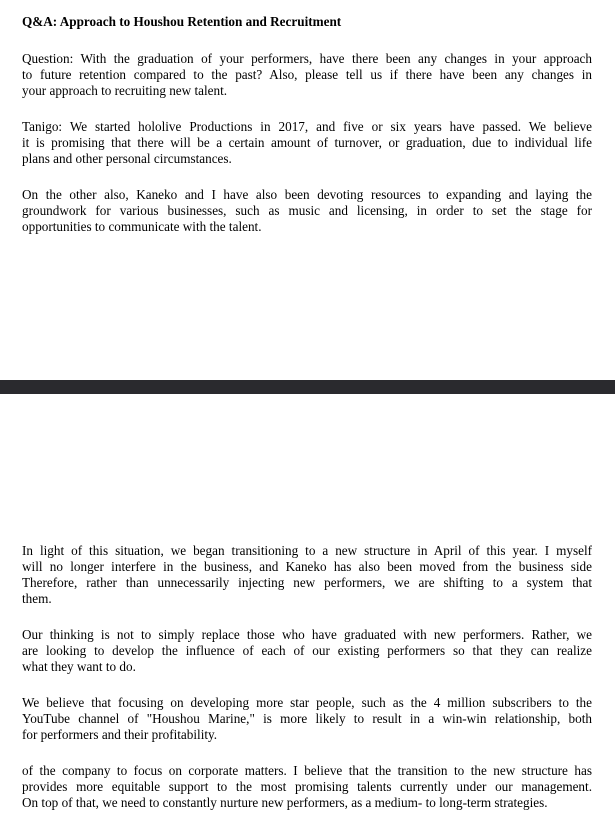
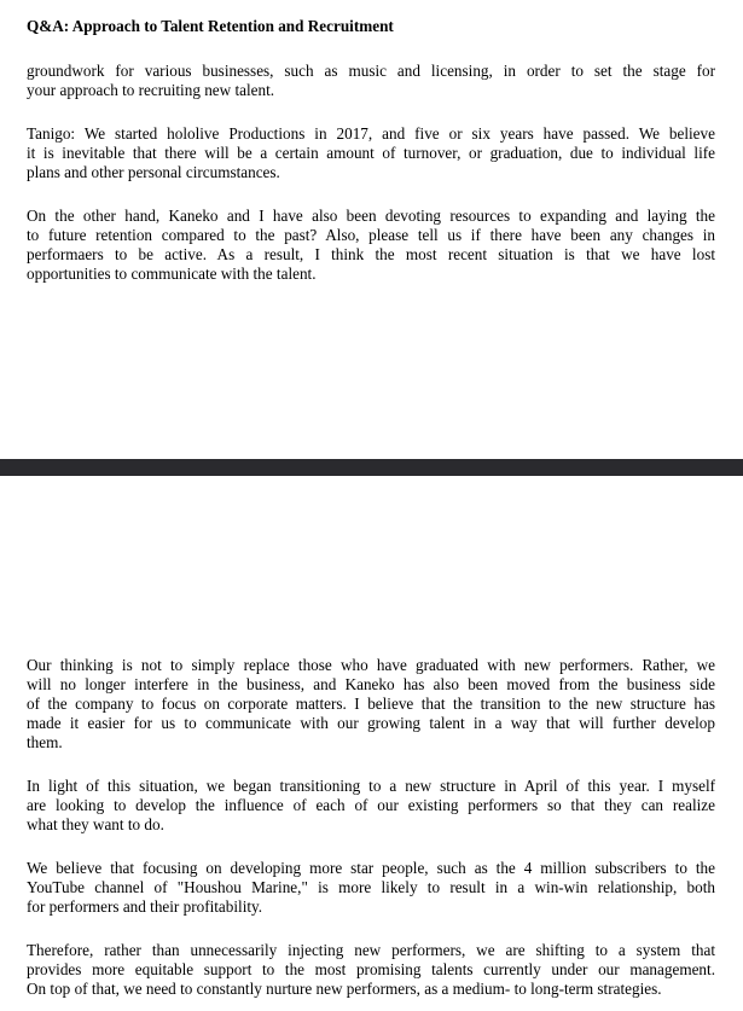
- Q&A: Approach to Houshou Retention and Recruitment
+ Q&A: Approach to Talent Retention and Recruitment
- Question: With the graduation of your performers, have there been any changes in your approach
- to future retention compared to the past? Also, please tell us if there have been any changes in
+ groundwork for various businesses, such as music and licensing, in order to set the stage for
  your approach to recruiting new talent.
  Tanigo: We started hololive Productions in 2017, and five or six years have passed. We believe
- it is promising that there will be a certain amount of turnover, or graduation, due to individual life
+ it is inevitable that there will be a certain amount of turnover, or graduation, due to individual life
  plans and other personal circumstances.
- On the other also, Kaneko and I have also been devoting resources to expanding and laying the
+ On the other hand, Kaneko and I have also been devoting resources to expanding and laying the
- groundwork for various businesses, such as music and licensing, in order to set the stage for
+ to future retention compared to the past? Also, please tell us if there have been any changes in
+ performaers to be active. As a result, I think the most recent situation is that we have lost
  opportunities to communicate with the talent.
- In light of this situation, we began transitioning to a new structure in April of this year. I myself
+ Our thinking is not to simply replace those who have graduated with new performers. Rather, we
  will no longer interfere in the business, and Kaneko has also been moved from the business side
- Therefore, rather than unnecessarily injecting new performers, we are shifting to a system that
+ of the company to focus on corporate matters. I believe that the transition to the new structure has
+ made it easier for us to communicate with our growing talent in a way that will further develop
  them.
- Our thinking is not to simply replace those who have graduated with new performers. Rather, we
+ In light of this situation, we began transitioning to a new structure in April of this year. I myself
  are looking to develop the influence of each of our existing performers so that they can realize
  what they want to do.
  We believe that focusing on developing more star people, such as the 4 million subscribers to the
  YouTube channel of "Houshou Marine," is more likely to result in a win-win relationship, both
  for performers and their profitability.
- of the company to focus on corporate matters. I believe that the transition to the new structure has
+ Therefore, rather than unnecessarily injecting new performers, we are shifting to a system that
  provides more equitable support to the most promising talents currently under our management.
  On top of that, we need to constantly nurture new performers, as a medium- to long-term strategies.
